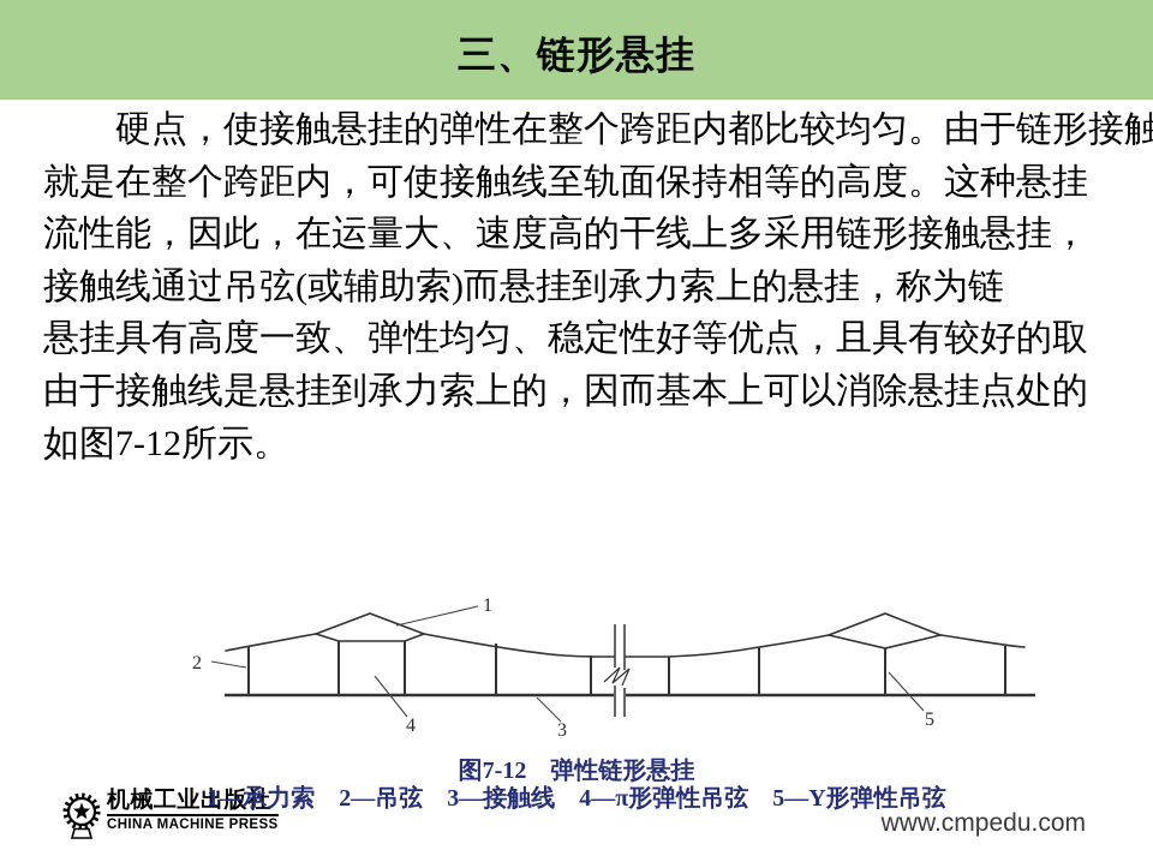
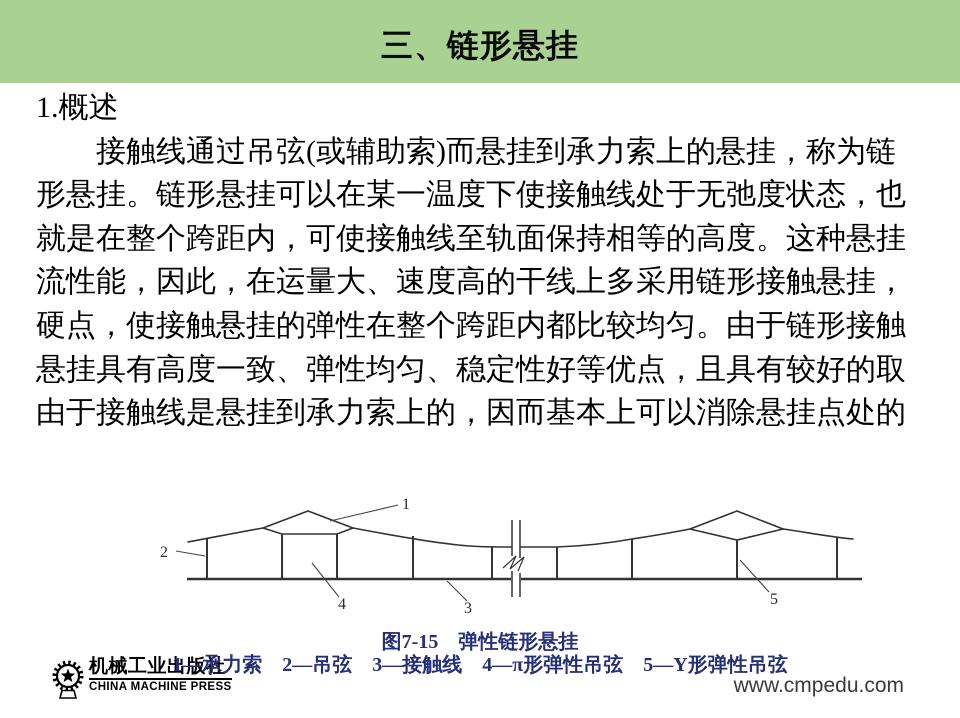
  三、链形悬挂
+ 1.概述
- 硬点，使接触悬挂的弹性在整个跨距内都比较均匀。由于链形接触
+ 接触线通过吊弦(或辅助索)而悬挂到承力索上的悬挂，称为链
+ 形悬挂。链形悬挂可以在某一温度下使接触线处于无弛度状态，也
  就是在整个跨距内，可使接触线至轨面保持相等的高度。这种悬挂
  流性能，因此，在运量大、速度高的干线上多采用链形接触悬挂，
- 接触线通过吊弦(或辅助索)而悬挂到承力索上的悬挂，称为链
+ 硬点，使接触悬挂的弹性在整个跨距内都比较均匀。由于链形接触
  悬挂具有高度一致、弹性均匀、稳定性好等优点，且具有较好的取
  由于接触线是悬挂到承力索上的，因而基本上可以消除悬挂点处的
- 如图7-12所示。
  1
  2
  3
  4
  5
- 图7-12 弹性链形悬挂
+ 图7-15 弹性链形悬挂
  1—承力索 2—吊弦 3—接触线 4—π形弹性吊弦 5—Y形弹性吊弦
  机械工业出版社
  CHINA MACHINE PRESS
  www.cmpedu.com
